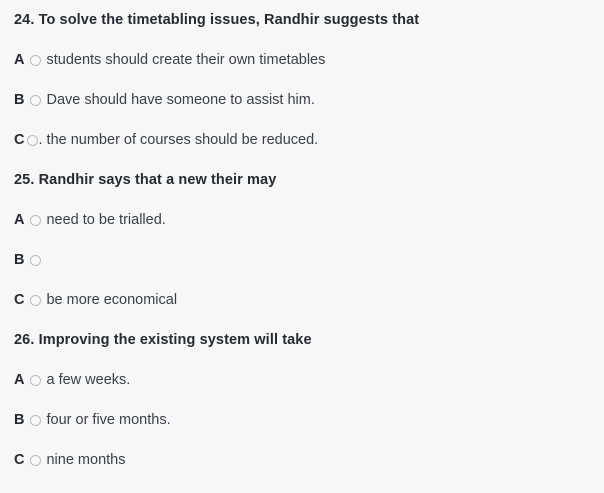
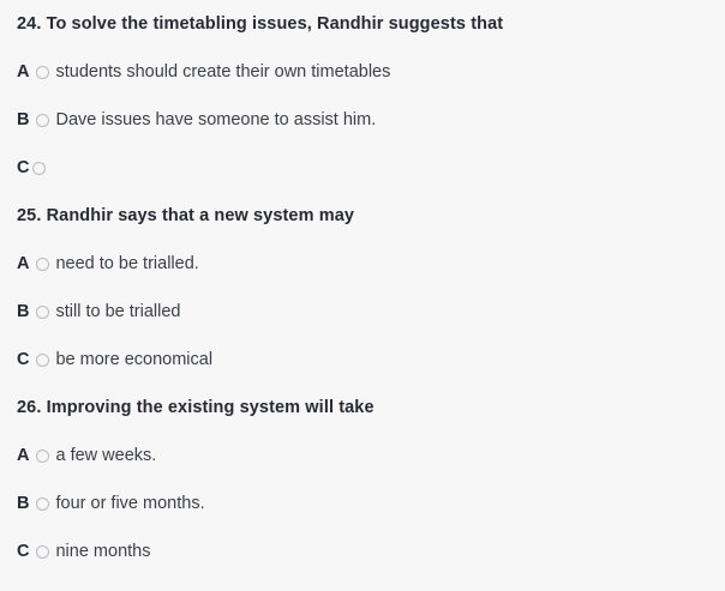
  24. To solve the timetabling issues, Randhir suggests that
  A
  students should create their own timetables
  B
- Dave should have someone to assist him.
+ Dave issues have someone to assist him.
  C
- . the number of courses should be reduced.
- 25. Randhir says that a new their may
+ 25. Randhir says that a new system may
  A
  need to be trialled.
  B
+ still to be trialled
  C
  be more economical
  26. Improving the existing system will take
  A
  a few weeks.
  B
  four or five months.
  C
  nine months
